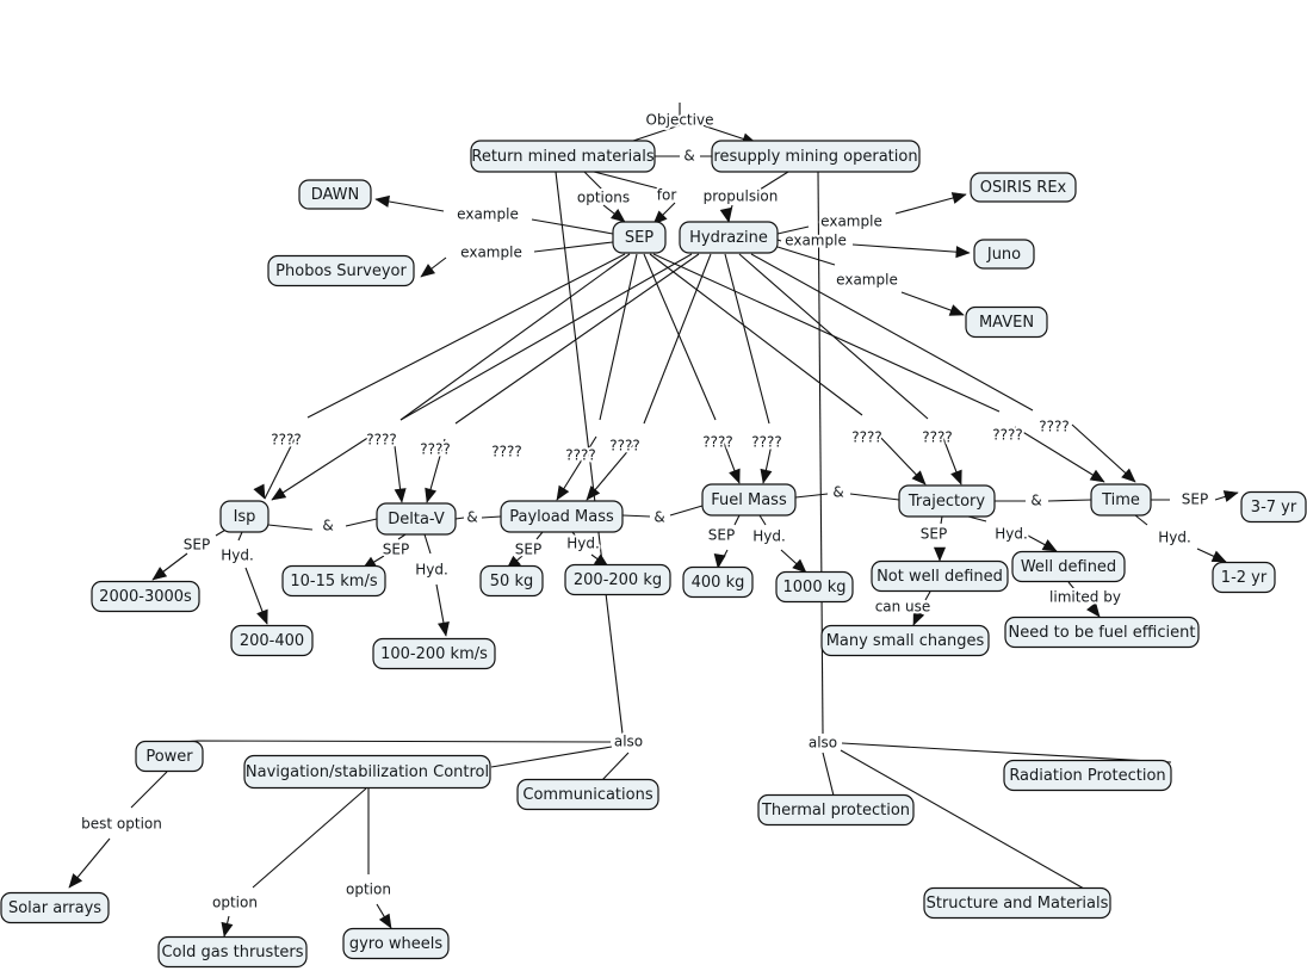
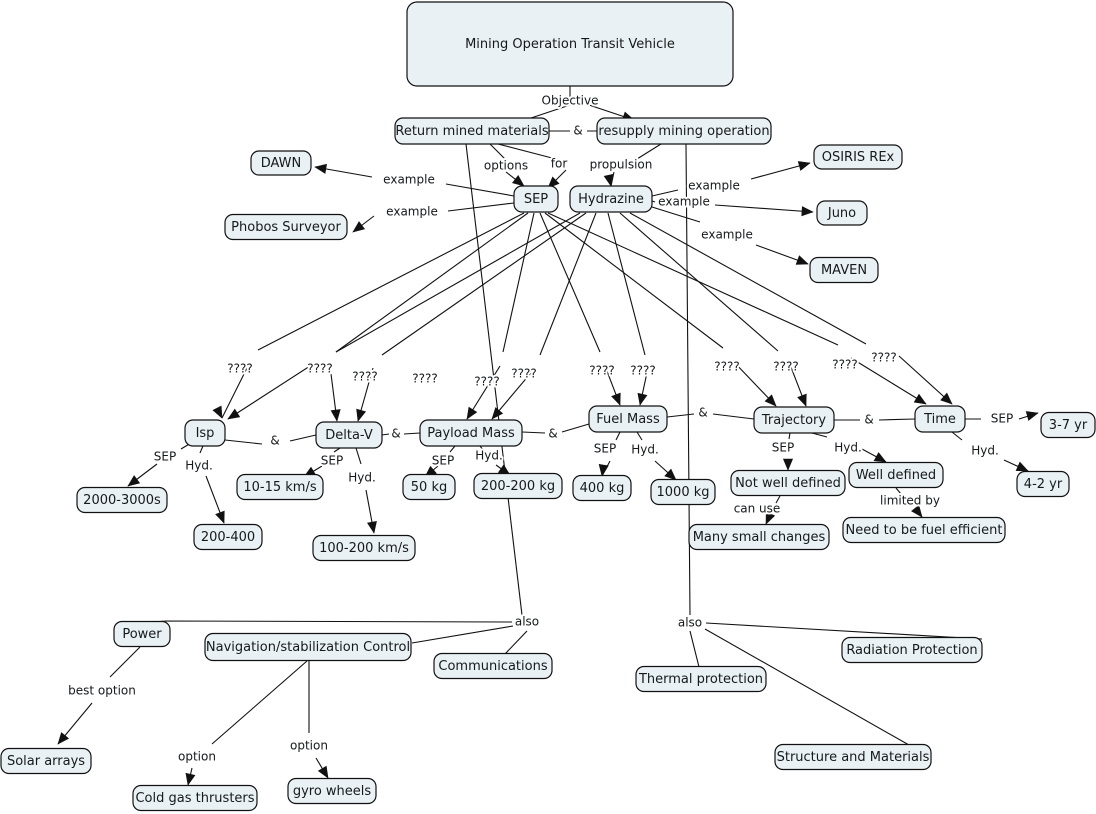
+ Mining Operation Transit Vehicle
  Return mined materials
  resupply mining operation
  SEP
  Hydrazine
  DAWN
  Phobos Surveyor
  OSIRIS REx
  Juno
  MAVEN
  Isp
  Delta-V
  Payload Mass
  Fuel Mass
  Trajectory
  Time
  2000-3000s
  200-400
  10-15 km/s
  100-200 km/s
  50 kg
  200-200 kg
  400 kg
  1000 kg
  Not well defined
  Well defined
  3-7 yr
- 1-2 yr
+ 4-2 yr
  Many small changes
  Need to be fuel efficient
  Power
  Navigation/stabilization Control
  Communications
  Solar arrays
  Cold gas thrusters
  gyro wheels
  Thermal protection
  Radiation Protection
  Structure and Materials
  Objective
  &
  options
  for
  propulsion
  example
  example
  example
  example
  example
  &
  &
  &
  &
  &
  SEP
  Hyd.
  SEP
  Hyd.
  SEP
  Hyd.
  SEP
  Hyd.
  SEP
  Hyd.
  SEP
  Hyd.
  can use
  limited by
  also
  also
  best option
  option
  option
  ????
  ????
  ????
  ????
  ????
  ????
  ????
  ????
  ????
  ????
  ????
  ????
